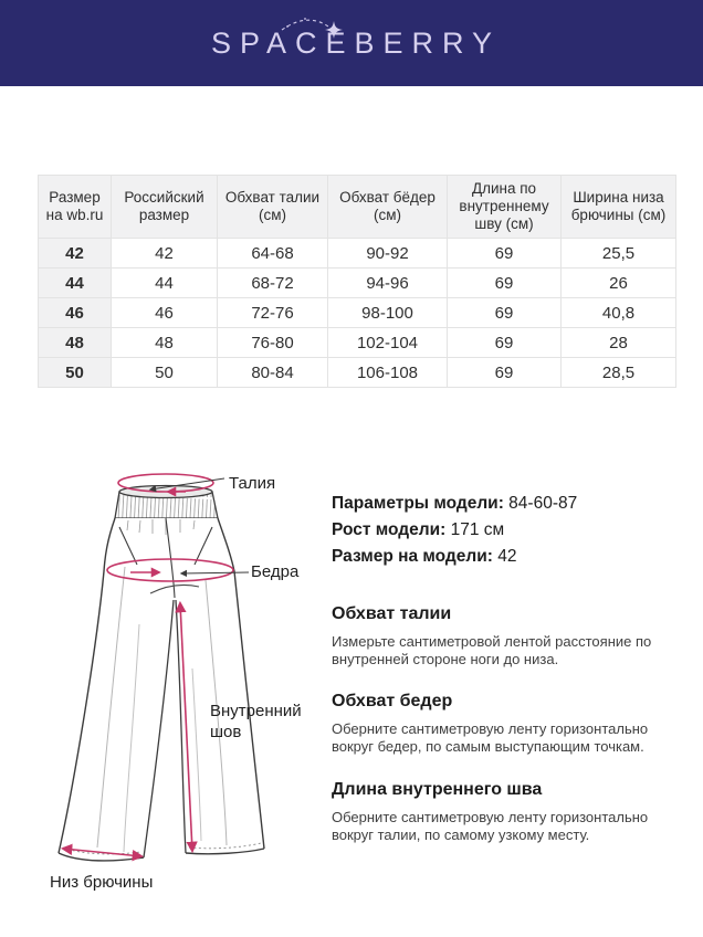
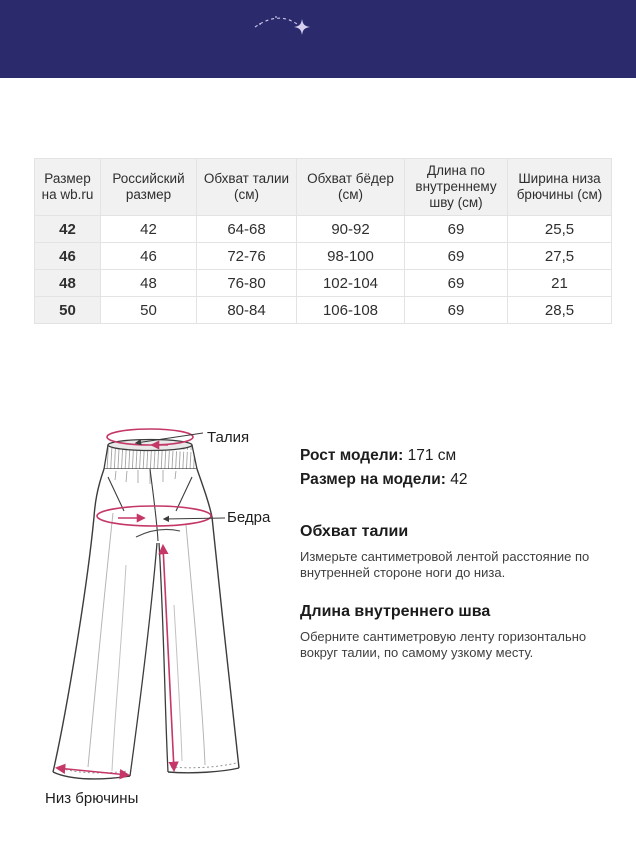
- SPACEBERRY
  Размер на wb.ru	Российский размер	Обхват талии (см)	Обхват бёдер (см)	Длина по внутреннему шву (см)	Ширина низа брючины (см)
  42	42	64-68	90-92	69	25,5
- 44	44	68-72	94-96	69	26
- 46	46	72-76	98-100	69	40,8
+ 46	46	72-76	98-100	69	27,5
- 48	48	76-80	102-104	69	28
+ 48	48	76-80	102-104	69	21
  50	50	80-84	106-108	69	28,5
  Талия
  Бедра
- Внутренний шов
  Низ брючины
- Параметры модели: 84-60-87
  Рост модели: 171 см
  Размер на модели: 42
  Обхват талии
  Измерьте сантиметровой лентой расстояние по внутренней стороне ноги до низа.
- Обхват бедер
- Оберните сантиметровую ленту горизонтально вокруг бедер, по самым выступающим точкам.
  Длина внутреннего шва
  Оберните сантиметровую ленту горизонтально вокруг талии, по самому узкому месту.
